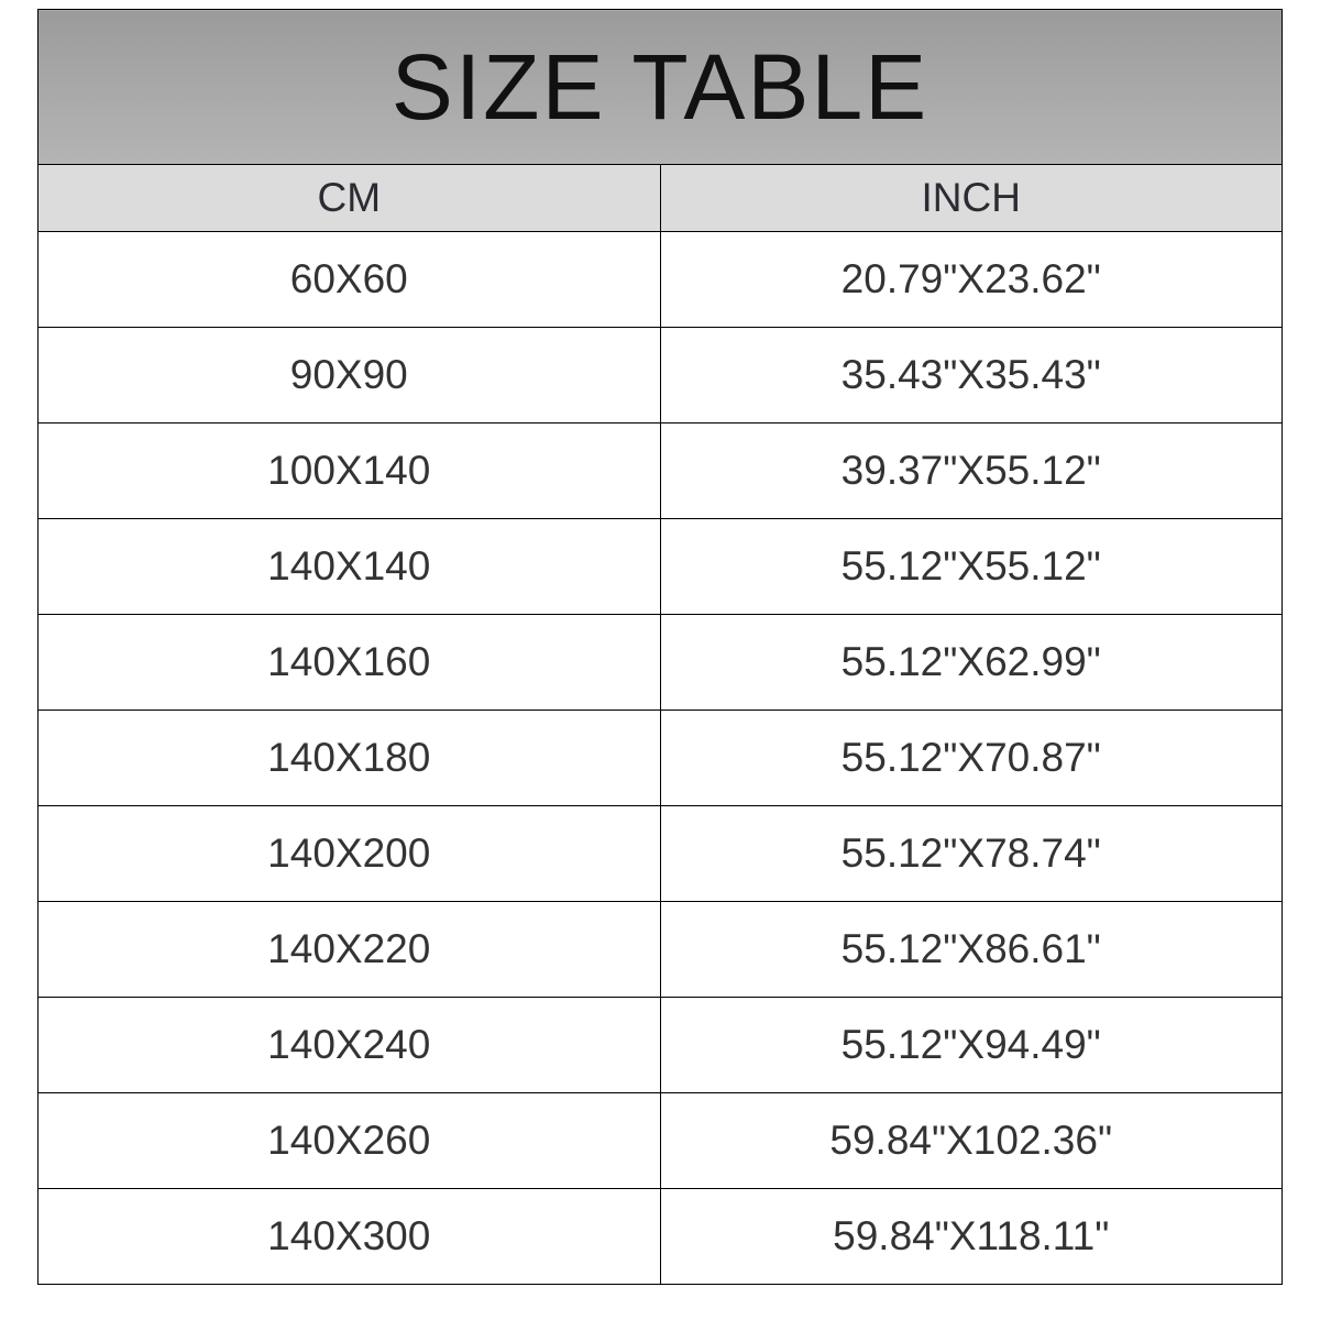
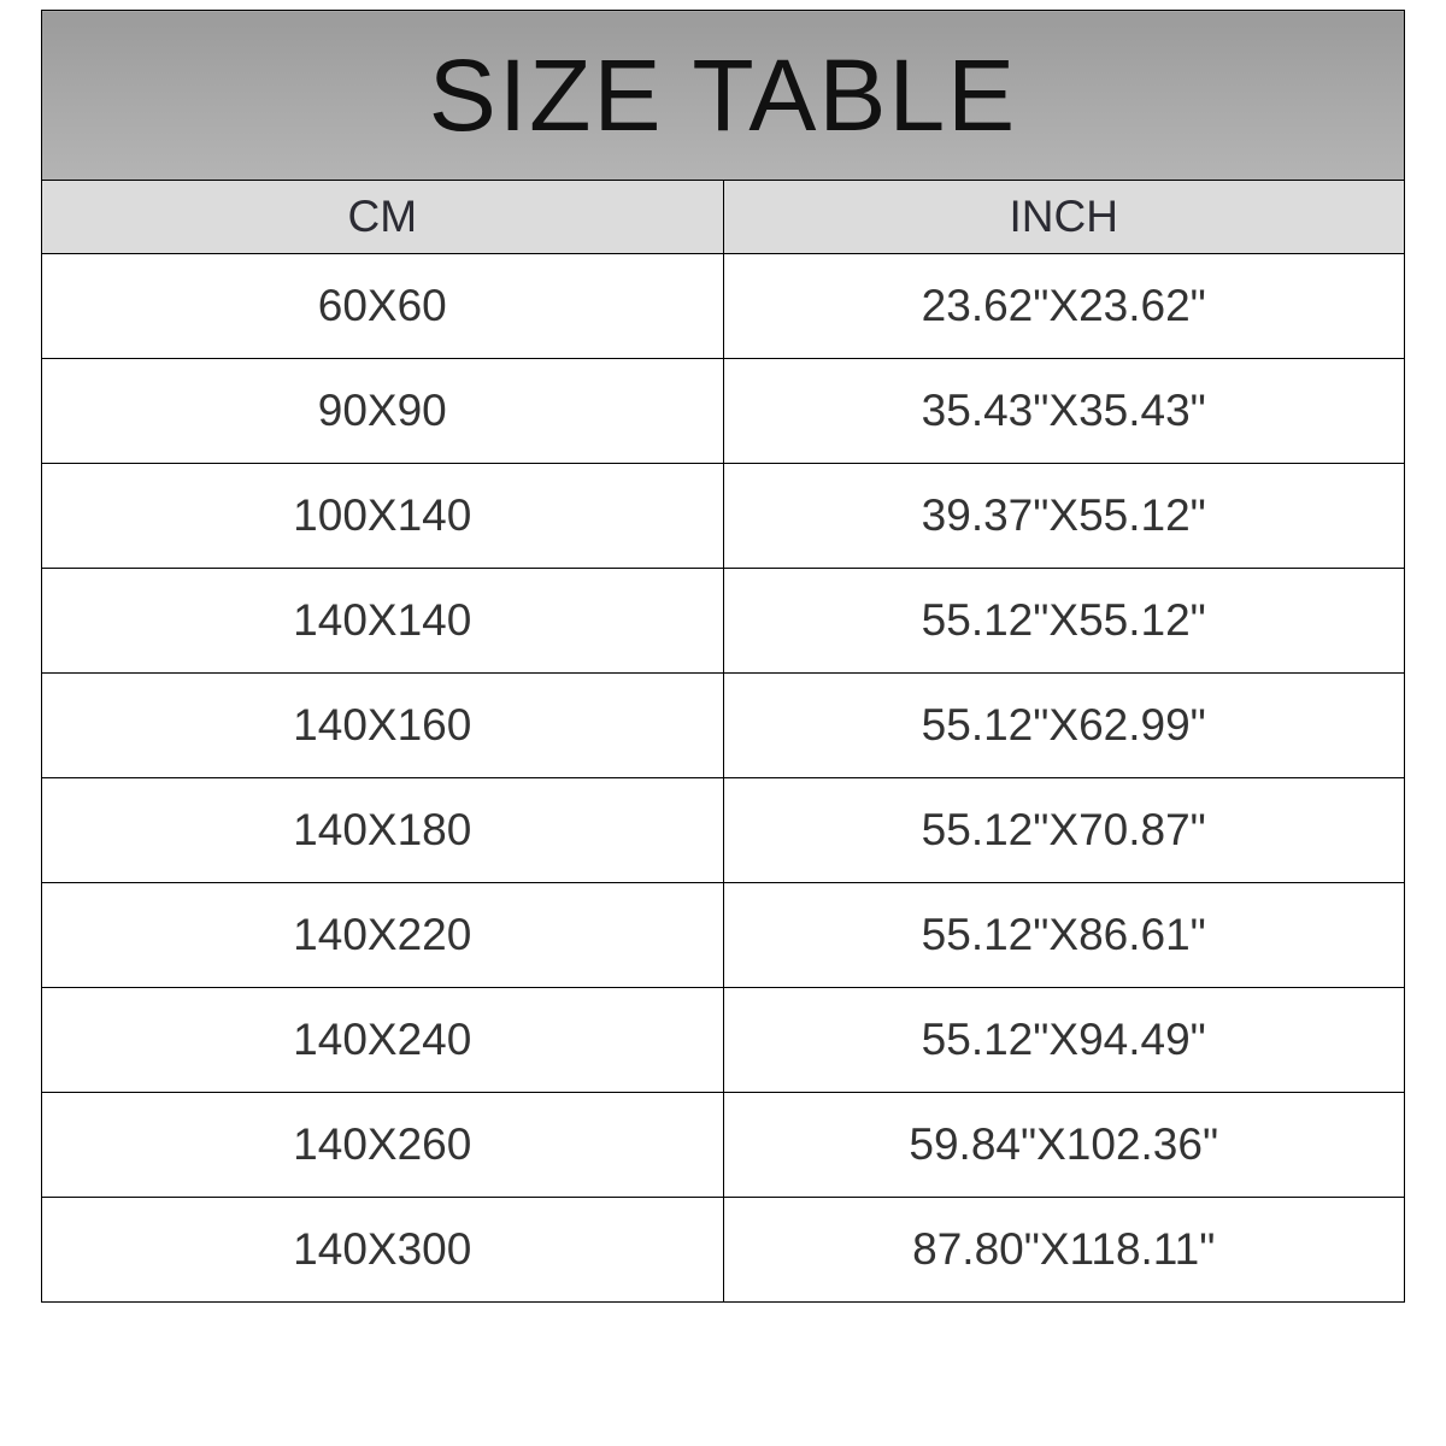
  SIZE TABLE
  CM	INCH
- 60X60	20.79"X23.62"
+ 60X60	23.62"X23.62"
  90X90	35.43"X35.43"
  100X140	39.37"X55.12"
  140X140	55.12"X55.12"
  140X160	55.12"X62.99"
  140X180	55.12"X70.87"
- 140X200	55.12"X78.74"
  140X220	55.12"X86.61"
  140X240	55.12"X94.49"
  140X260	59.84"X102.36"
- 140X300	59.84"X118.11"
+ 140X300	87.80"X118.11"
